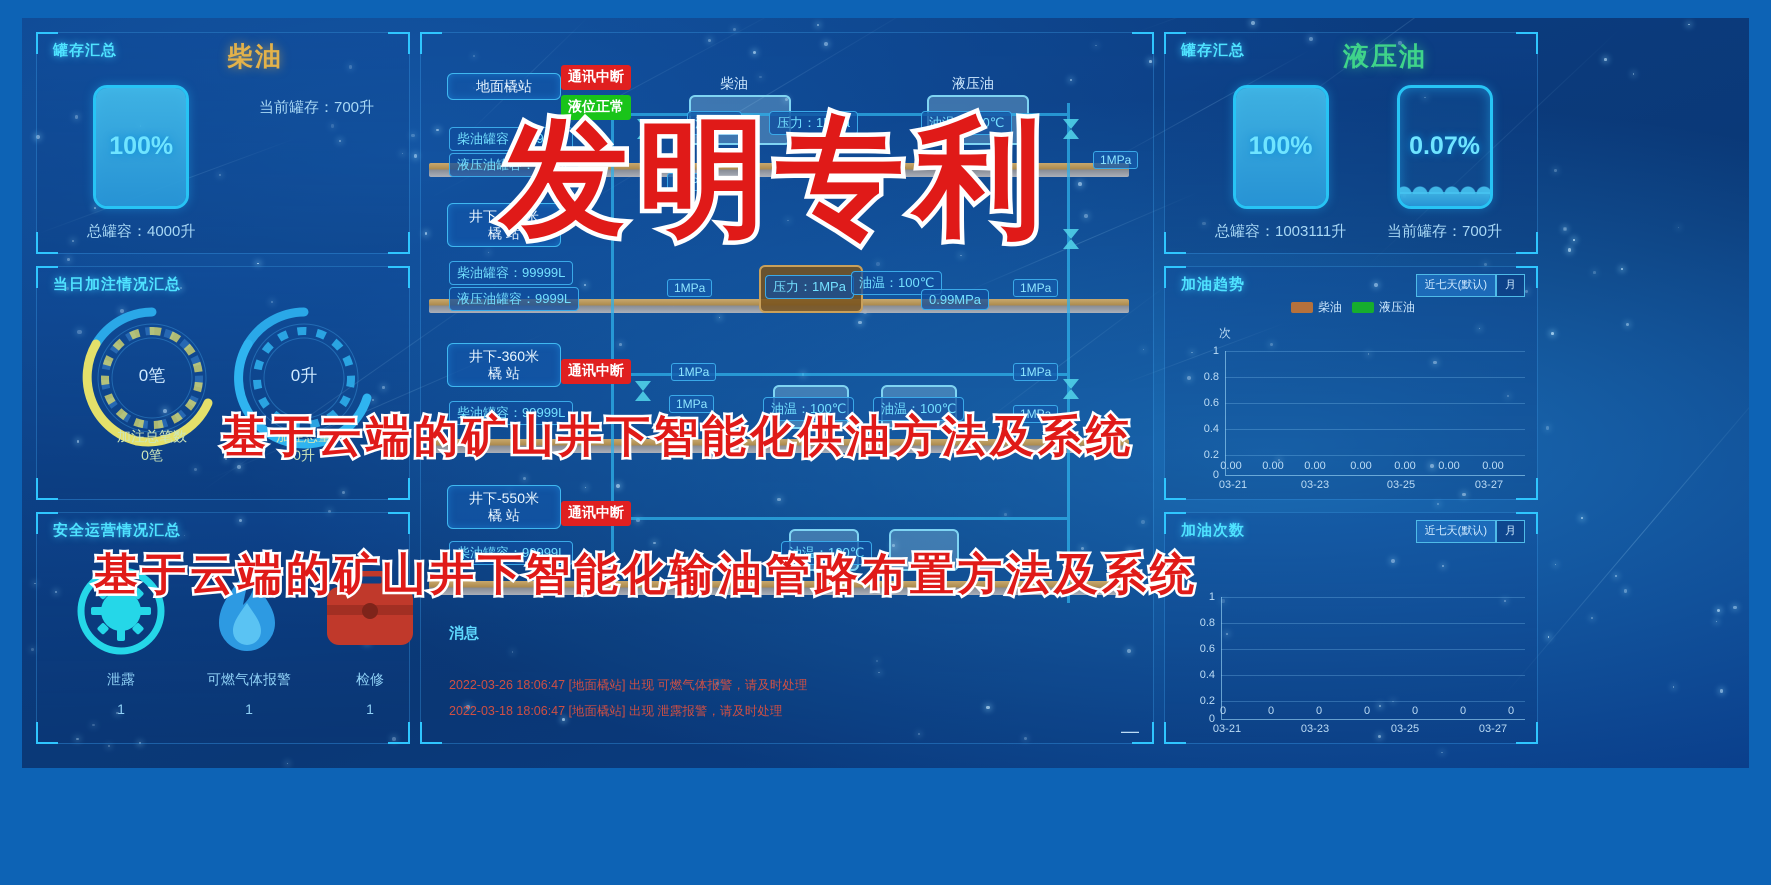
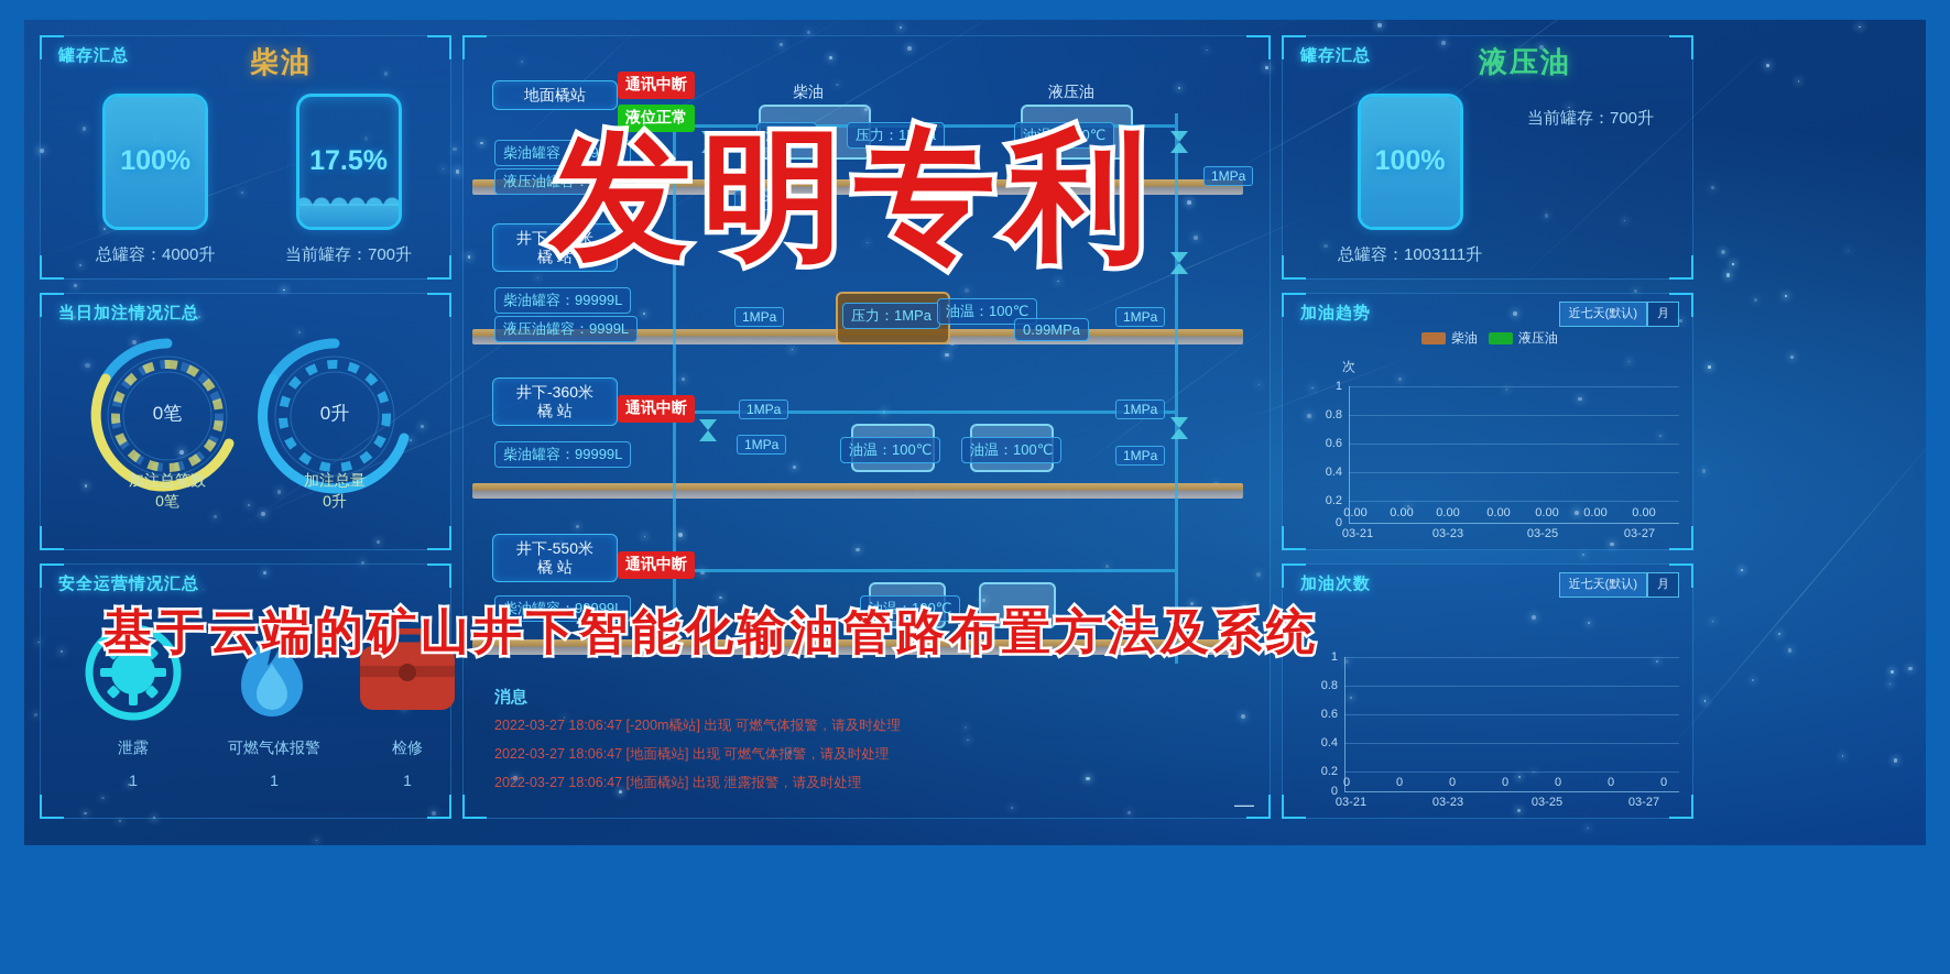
  罐存汇总
  柴油
  100%
  总罐容：4000升
+ 17.5%
  当前罐存：700升
  当日加注情况汇总
  0笔
  加注总笔数
  0笔
  0升
  加注总量
  0升
  安全运营情况汇总
  泄露
  1
  可燃气体报警
  1
  检修
  1
  柴油
  液压油
  油温：
  压力：1MPa
  油温：100℃
  压力：1MPa
  油温：100℃
  0.99MPa
  油温：100℃
  油温：100℃
  油温：100℃
  1MPa
  1MPa
  1MPa
  1MPa
  1MPa
  1MPa
  1MPa
  1MPa
  地面橇站
  通讯中断
  液位正常
  柴油罐容：99999L
  液压油罐容：9999L
  井下-200米
  橇 站
  柴油罐容：99999L
  液压油罐容：9999L
  井下-360米
  橇 站
  通讯中断
  柴油罐容：99999L
  井下-550米
  橇 站
  通讯中断
  柴油罐容：99999L
  消息
+ 2022-03-27 18:06:47 [-200m橇站] 出现 可燃气体报警，请及时处理
- 2022-03-26 18:06:47 [地面橇站] 出现 可燃气体报警，请及时处理
+ 2022-03-27 18:06:47 [地面橇站] 出现 可燃气体报警，请及时处理
- 2022-03-18 18:06:47 [地面橇站] 出现 泄露报警，请及时处理
+ 2022-03-27 18:06:47 [地面橇站] 出现 泄露报警，请及时处理
  —
  罐存汇总
  液压油
  100%
  总罐容：1003111升
- 0.07%
  当前罐存：700升
  加油趋势
  近七天(默认)
  月
  柴油
  液压油
  次
  1
  0.8
  0.6
  0.4
  0.2
  0
  0.00
  0.00
  0.00
  0.00
  0.00
  0.00
  0.00
  03-21
  03-23
  03-25
  03-27
  加油次数
  近七天(默认)
  月
  1
  0.8
  0.6
  0.4
  0.2
  0
  0
  0
  0
  0
  0
  0
  0
  03-21
  03-23
  03-25
  03-27
  发明专利
- 基于云端的矿山井下智能化供油方法及系统
  基于云端的矿山井下智能化输油管路布置方法及系统
